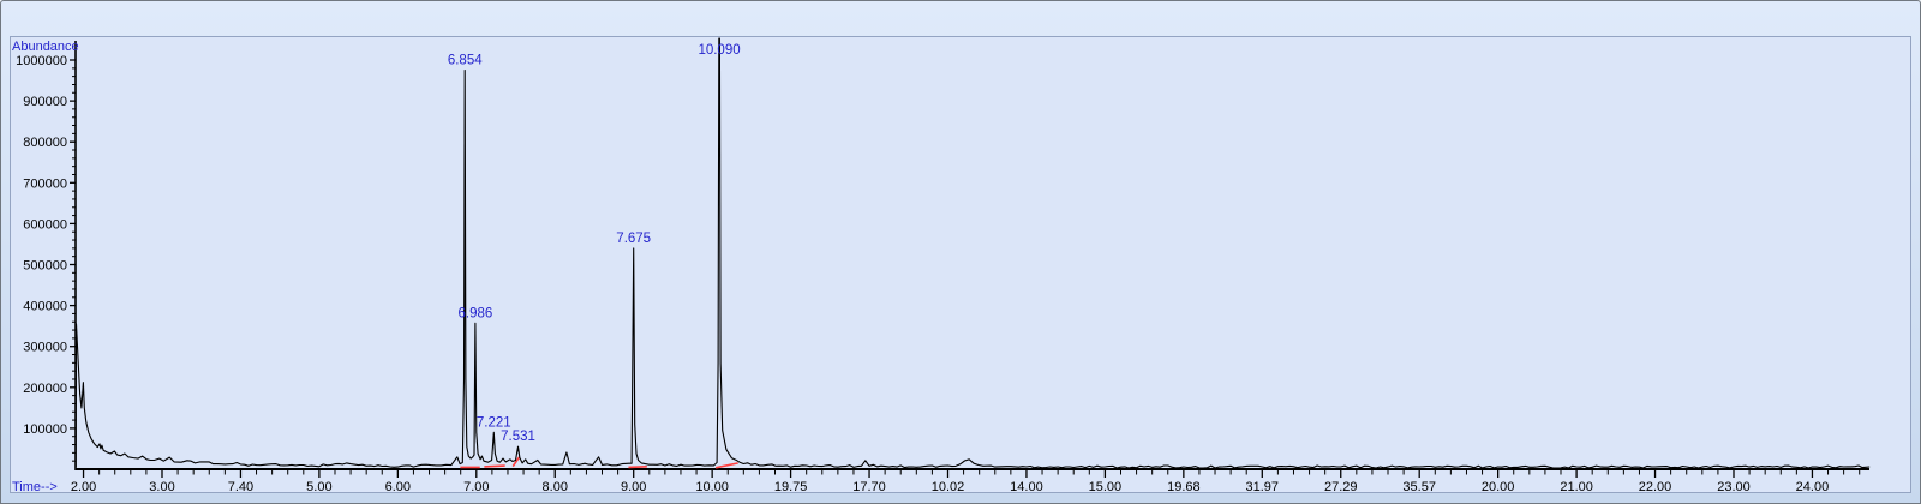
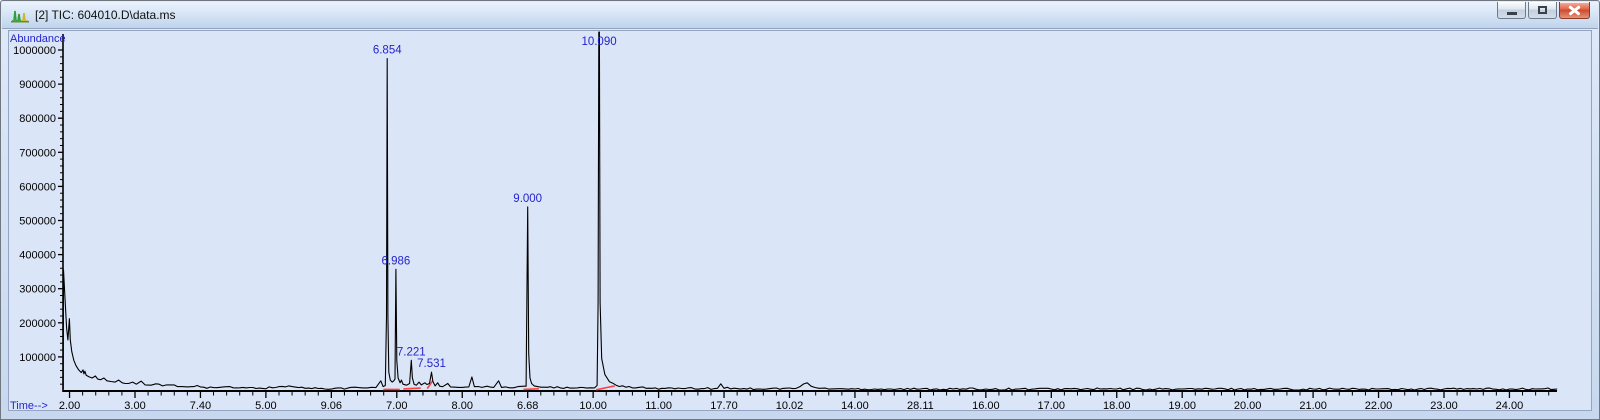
+ [2] TIC: 604010.D\data.ms
  2.00
  3.00
  7.40
  5.00
- 6.00
+ 9.06
  7.00
  8.00
- 9.00
+ 6.68
  10.00
- 19.75
+ 11.00
  17.70
  10.02
  14.00
- 15.00
+ 28.11
- 19.68
+ 16.00
- 31.97
+ 17.00
- 27.29
+ 18.00
- 35.57
+ 19.00
  20.00
  21.00
  22.00
  23.00
  24.00
  100000
  200000
  300000
  400000
  500000
  600000
  700000
  800000
  900000
  1000000
  Abundance
  Time-->
  6.854
  6.986
  7.221
  7.531
- 7.675
+ 9.000
  10.090
